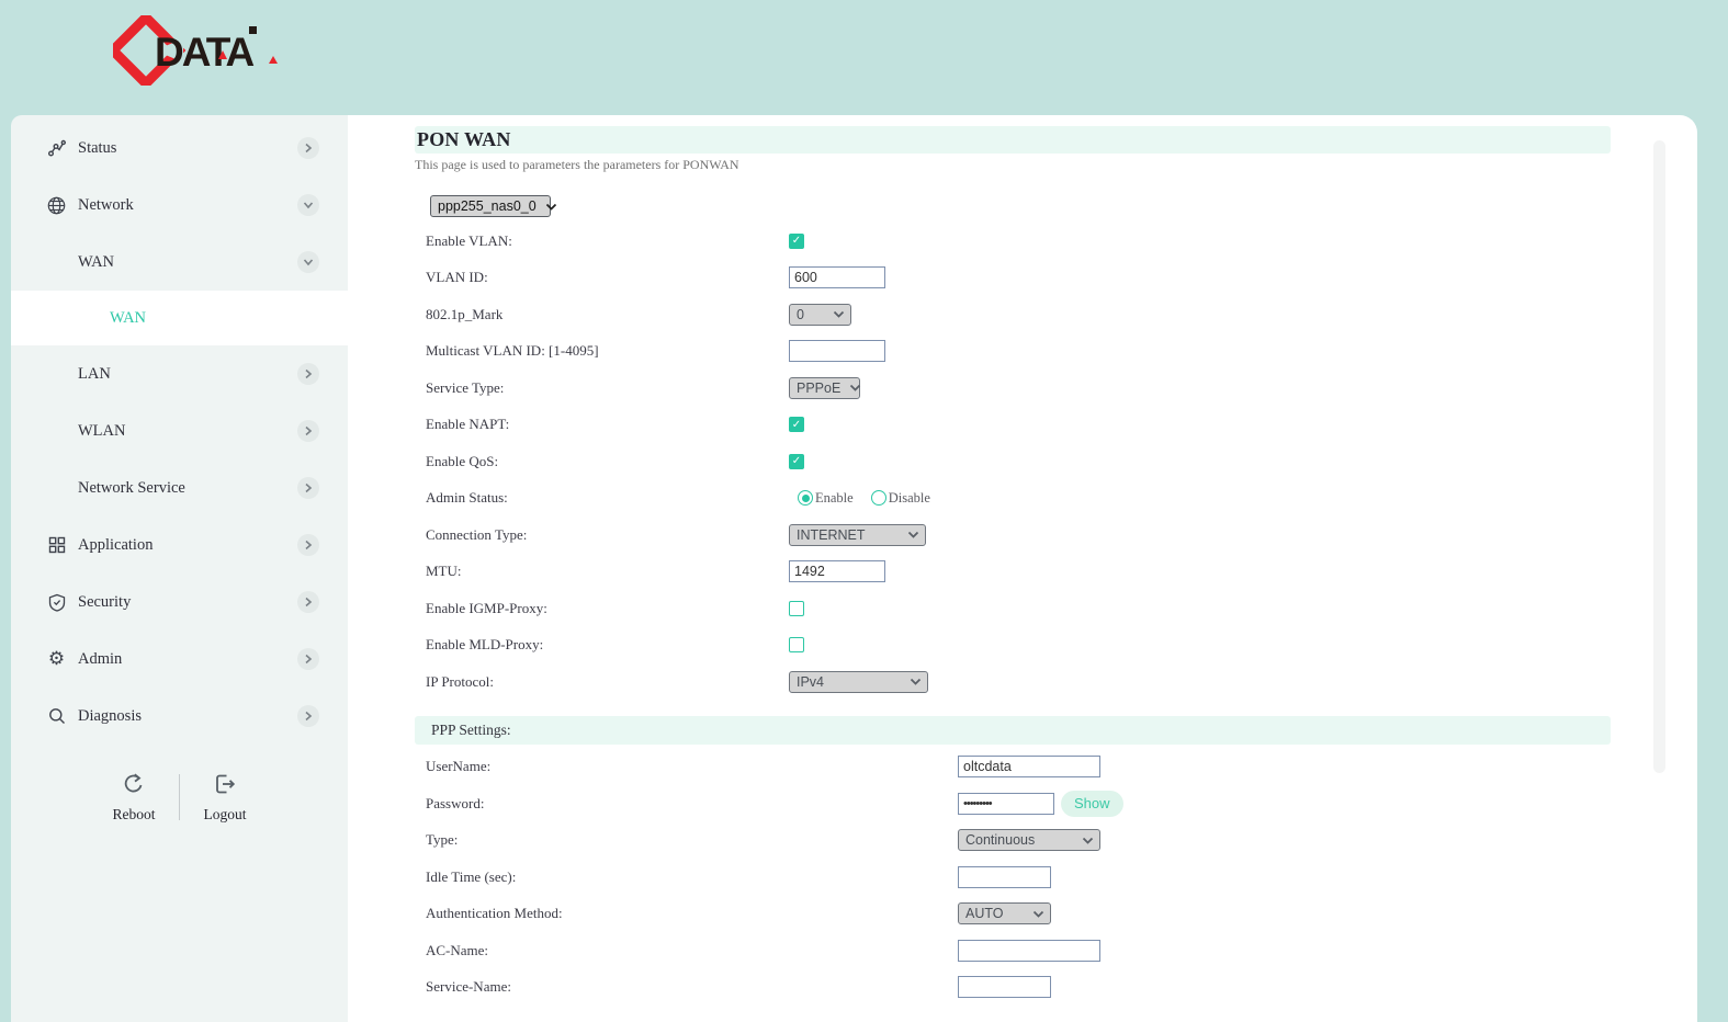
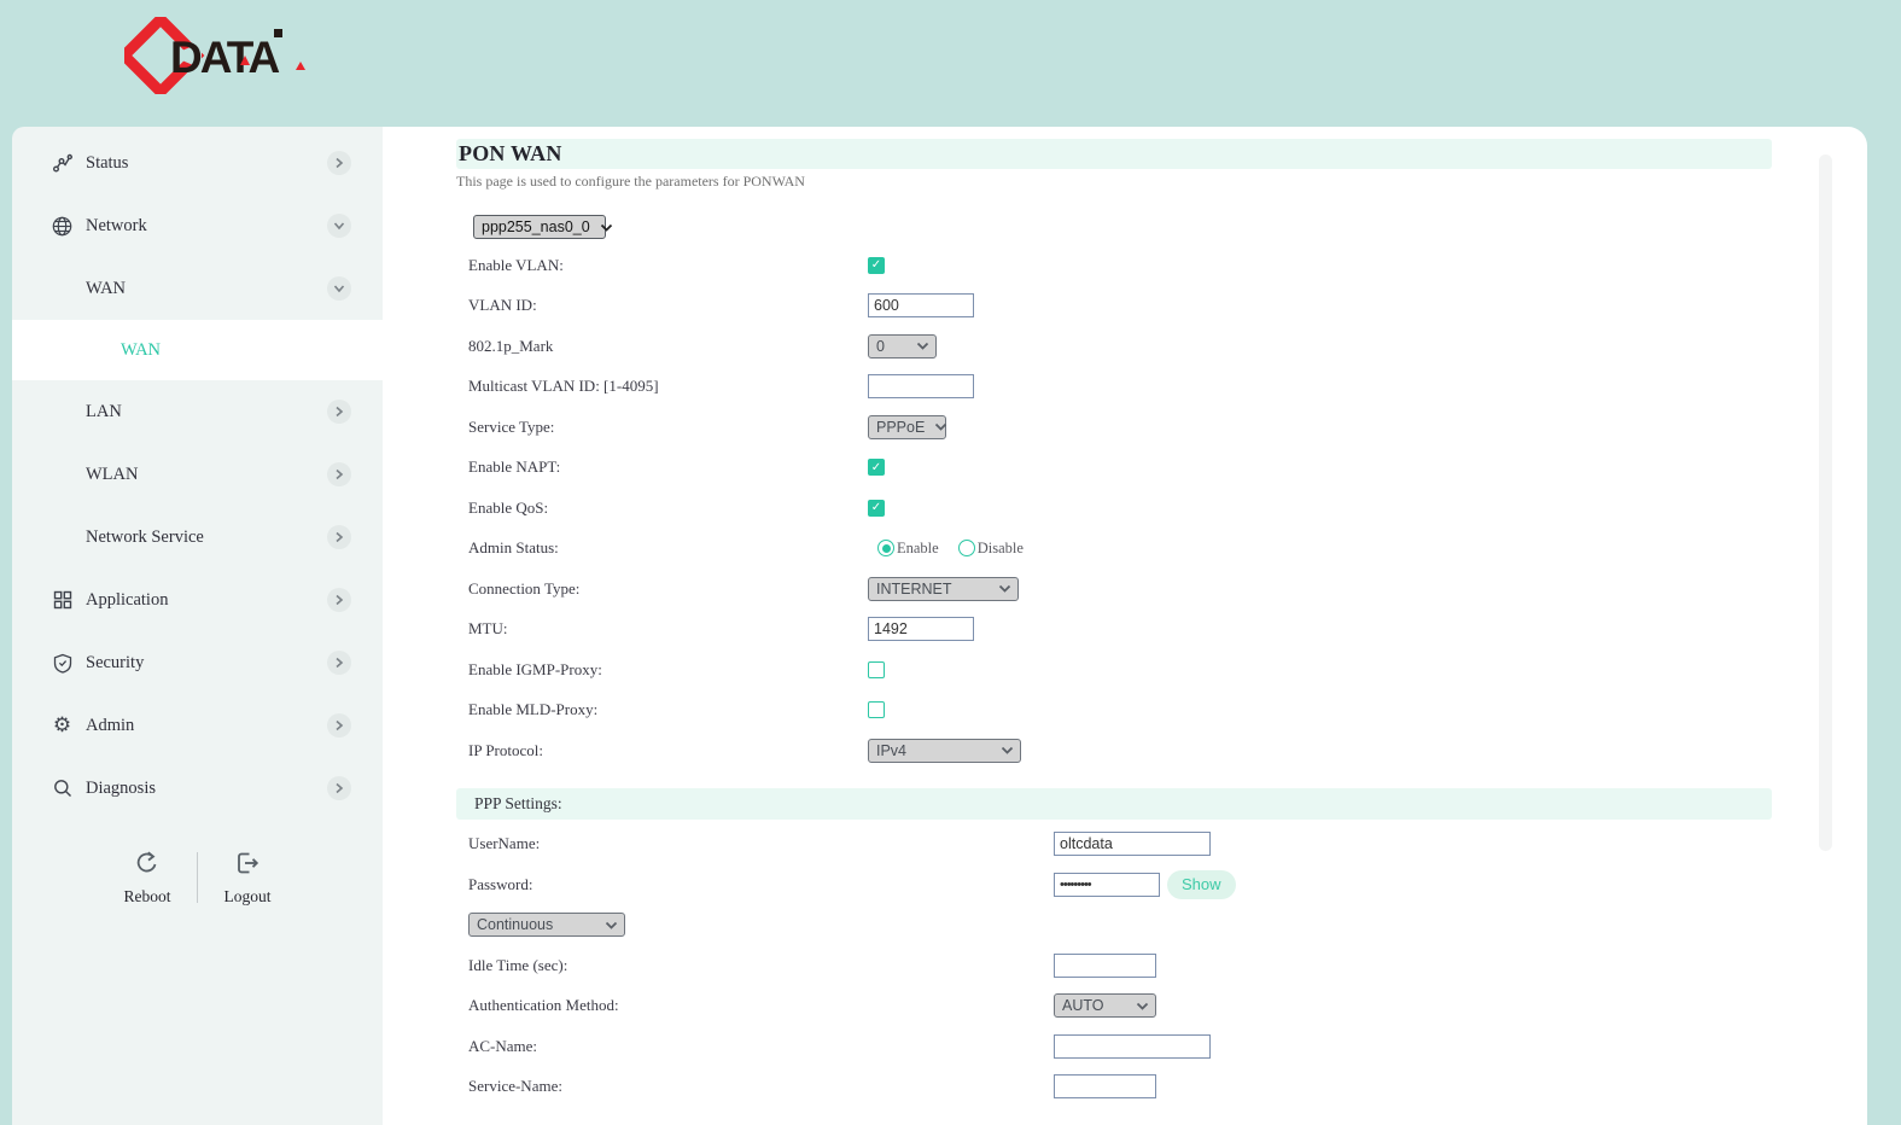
  DATA
  Status
  Network
  WAN
  WAN
  LAN
  WLAN
  Network Service
  Application
  Security
  ⚙
  Admin
  Diagnosis
  Reboot
  Logout
  PON WAN
- This page is used to parameters the parameters for PONWAN
+ This page is used to configure the parameters for PONWAN
  ppp255_nas0_0
  Enable VLAN:
  ✓
  VLAN ID:
  600
  802.1p_Mark
  0
  Multicast VLAN ID: [1-4095]
  Service Type:
  PPPoE
  Enable NAPT:
  ✓
  Enable QoS:
  ✓
  Admin Status:
  Enable
  Disable
  Connection Type:
  INTERNET
  MTU:
  1492
  Enable IGMP-Proxy:
  Enable MLD-Proxy:
  IP Protocol:
  IPv4
  PPP Settings:
  UserName:
  oltcdata
  Password:
  •••••••••
  Show
- Type:
  Continuous
  Idle Time (sec):
  Authentication Method:
  AUTO
  AC-Name:
  Service-Name:
